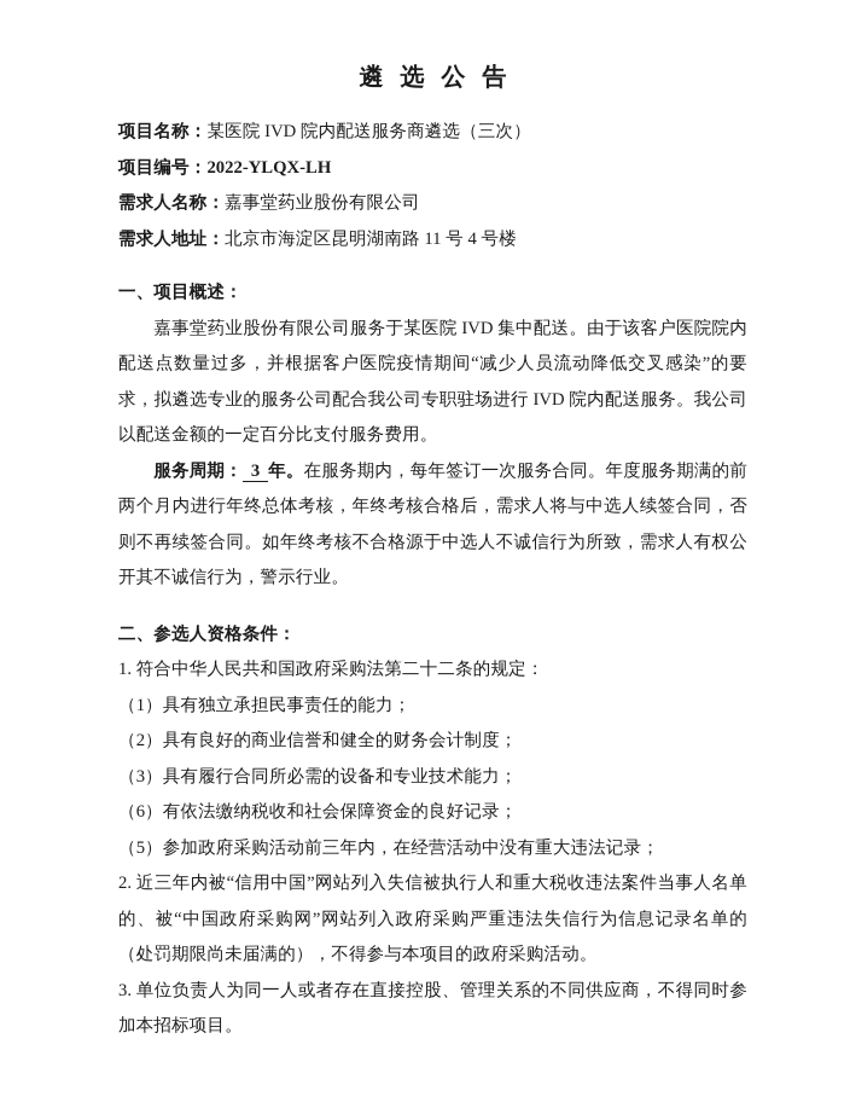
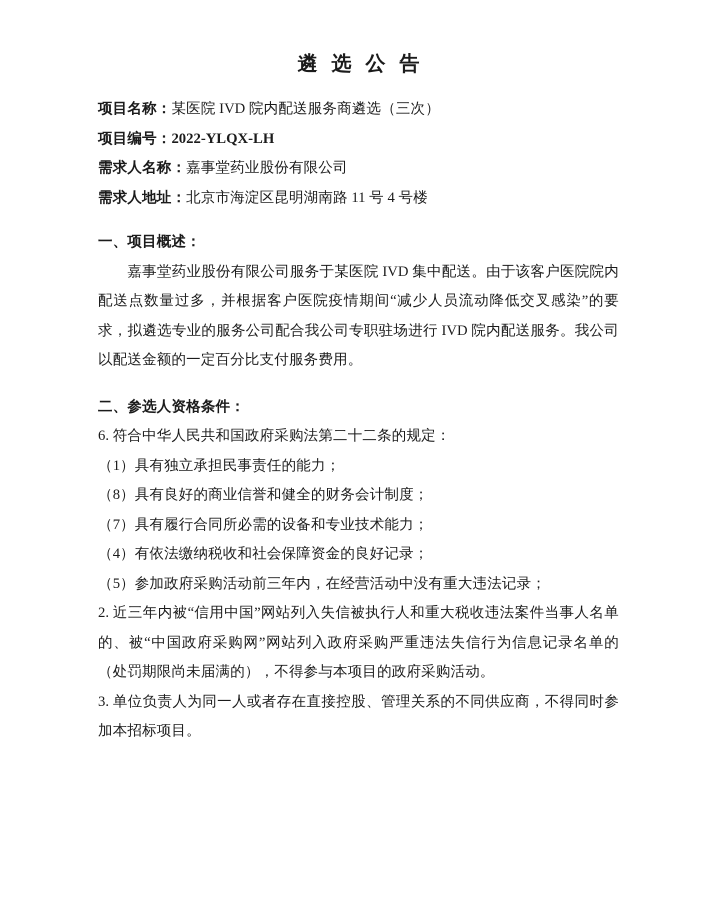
  遴选公告
  项目名称：某医院 IVD 院内配送服务商遴选（三次）
  项目编号：2022-YLQX-LH
  需求人名称：嘉事堂药业股份有限公司
  需求人地址：北京市海淀区昆明湖南路 11 号 4 号楼
  一、项目概述：
  嘉事堂药业股份有限公司服务于某医院 IVD 集中配送。由于该客户医院院内配送点数量过多，并根据客户医院疫情期间“减少人员流动降低交叉感染”的要求，拟遴选专业的服务公司配合我公司专职驻场进行 IVD 院内配送服务。我公司以配送金额的一定百分比支付服务费用。
- 服务周期： 3 年。在服务期内，每年签订一次服务合同。年度服务期满的前两个月内进行年终总体考核，年终考核合格后，需求人将与中选人续签合同，否则不再续签合同。如年终考核不合格源于中选人不诚信行为所致，需求人有权公开其不诚信行为，警示行业。
  二、参选人资格条件：
- 1. 符合中华人民共和国政府采购法第二十二条的规定：
+ 6. 符合中华人民共和国政府采购法第二十二条的规定：
  （1）具有独立承担民事责任的能力；
- （2）具有良好的商业信誉和健全的财务会计制度；
+ （8）具有良好的商业信誉和健全的财务会计制度；
- （3）具有履行合同所必需的设备和专业技术能力；
+ （7）具有履行合同所必需的设备和专业技术能力；
- （6）有依法缴纳税收和社会保障资金的良好记录；
+ （4）有依法缴纳税收和社会保障资金的良好记录；
  （5）参加政府采购活动前三年内，在经营活动中没有重大违法记录；
  2. 近三年内被“信用中国”网站列入失信被执行人和重大税收违法案件当事人名单的、被“中国政府采购网”网站列入政府采购严重违法失信行为信息记录名单的（处罚期限尚未届满的），不得参与本项目的政府采购活动。
  3. 单位负责人为同一人或者存在直接控股、管理关系的不同供应商，不得同时参加本招标项目。
